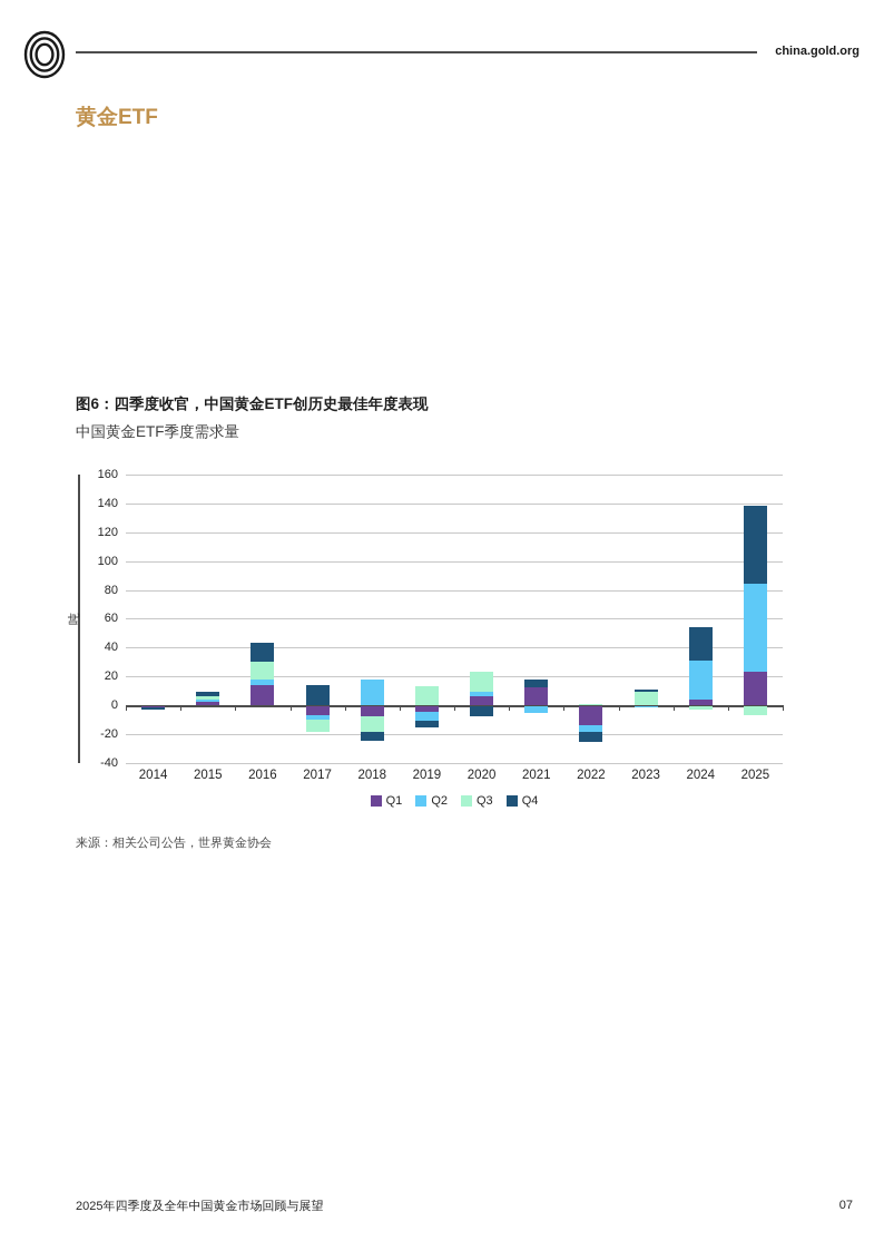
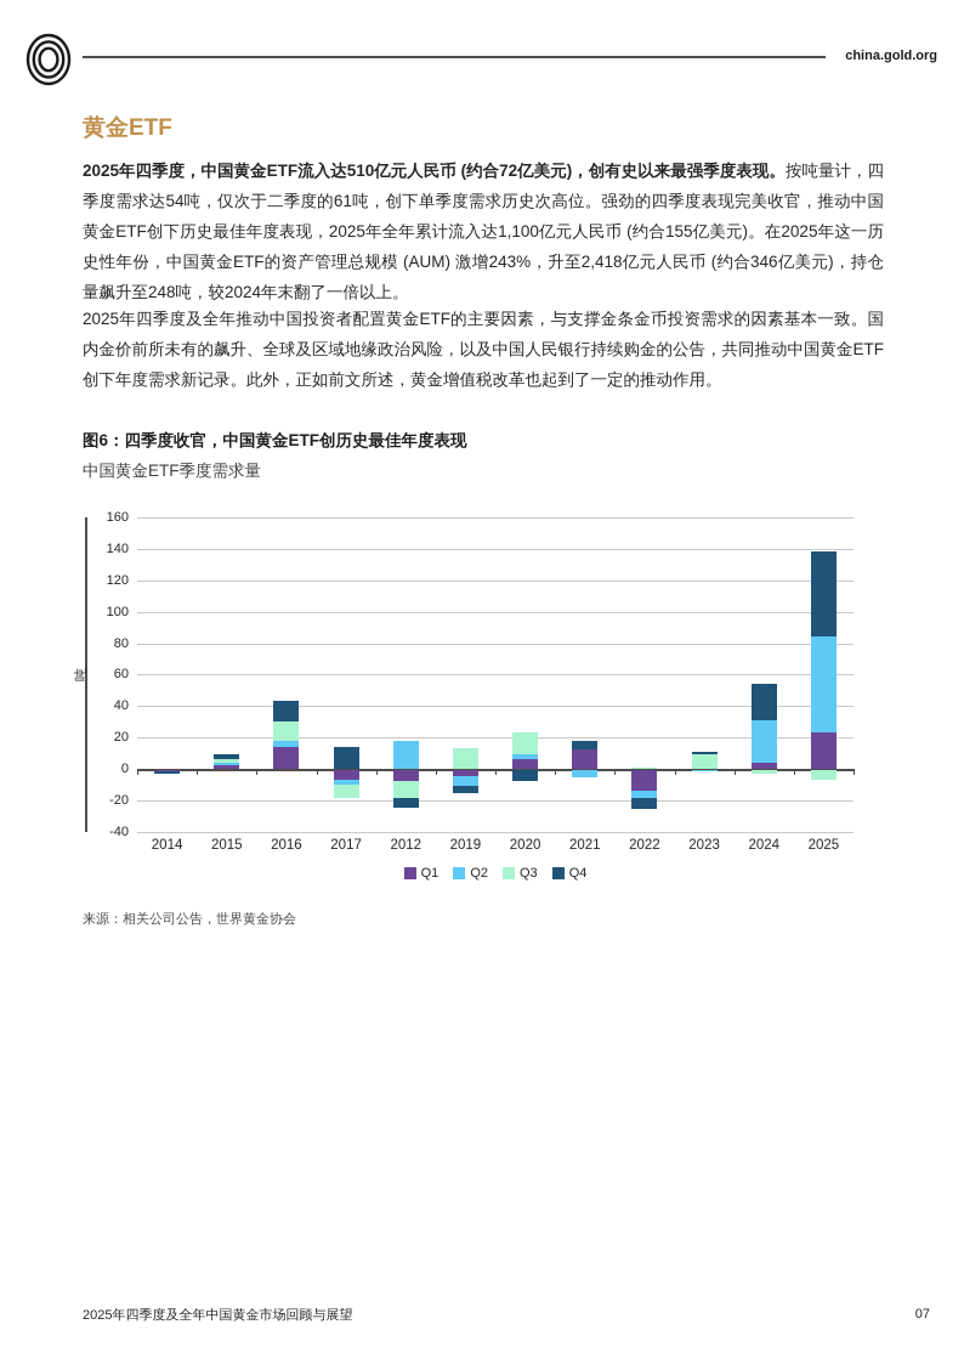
  china.gold.org
  黄金ETF
+ 2025年四季度，中国黄金ETF流入达510亿元人民币 (约合72亿美元)，创有史以来最强季度表现。按吨量计，四季度需求达54吨，仅次于二季度的61吨，创下单季度需求历史次高位。强劲的四季度表现完美收官，推动中国黄金ETF创下历史最佳年度表现，2025年全年累计流入达1,100亿元人民币 (约合155亿美元)。在2025年这一历史性年份，中国黄金ETF的资产管理总规模 (AUM) 激增243%，升至2,418亿元人民币 (约合346亿美元)，持仓量飙升至248吨，较2024年末翻了一倍以上。
+ 2025年四季度及全年推动中国投资者配置黄金ETF的主要因素，与支撑金条金币投资需求的因素基本一致。国内金价前所未有的飙升、全球及区域地缘政治风险，以及中国人民银行持续购金的公告，共同推动中国黄金ETF创下年度需求新记录。此外，正如前文所述，黄金增值税改革也起到了一定的推动作用。
  图6：四季度收官，中国黄金ETF创历史最佳年度表现
  中国黄金ETF季度需求量
  160
  140
  120
  100
  80
  60
  40
  20
  0
  -20
  -40
  2014
  2015
  2016
  2017
- 2018
+ 2012
  2019
  2020
  2021
  2022
  2023
  2024
  2025
  Q1
  Q2
  Q3
  Q4
  来源：相关公司公告，世界黄金协会
  2025年四季度及全年中国黄金市场回顾与展望
  07
